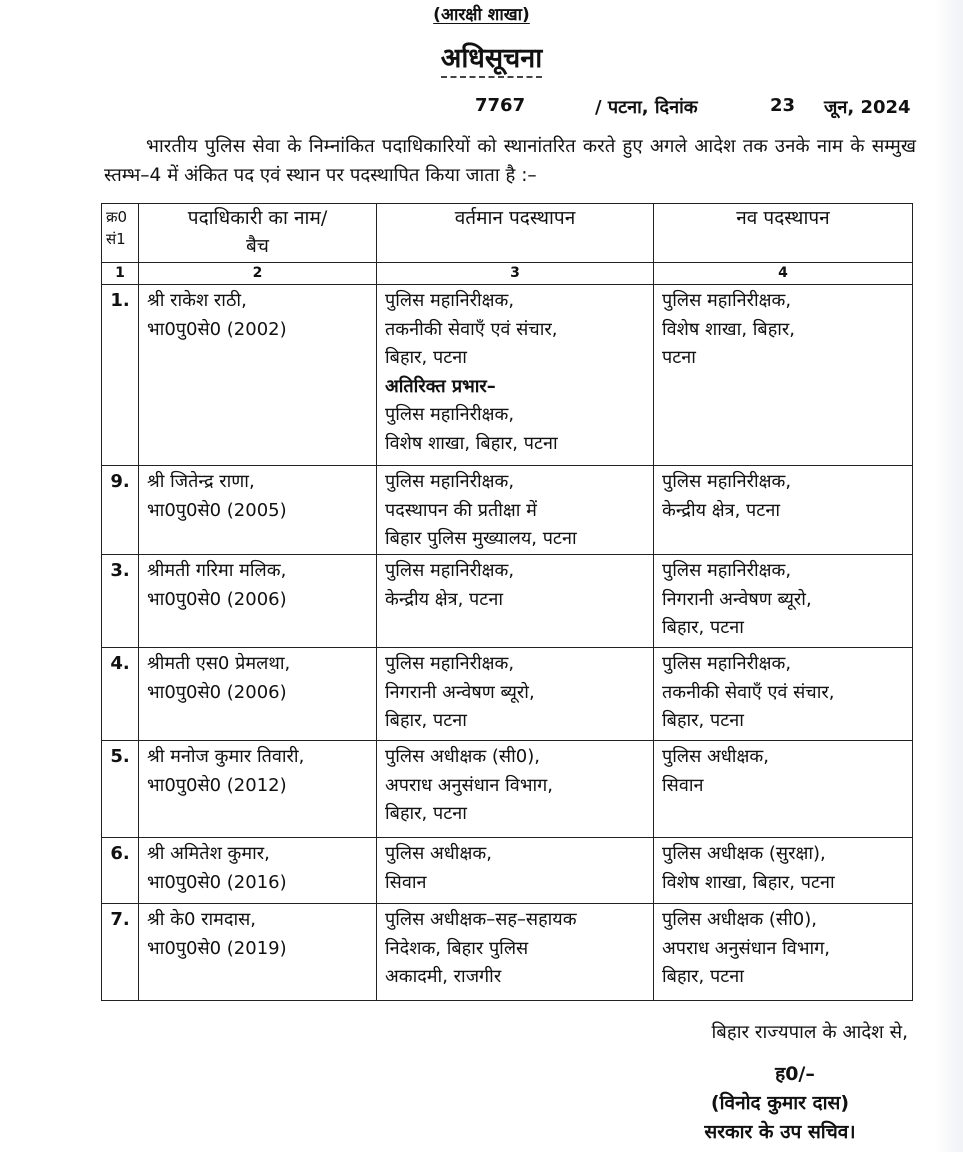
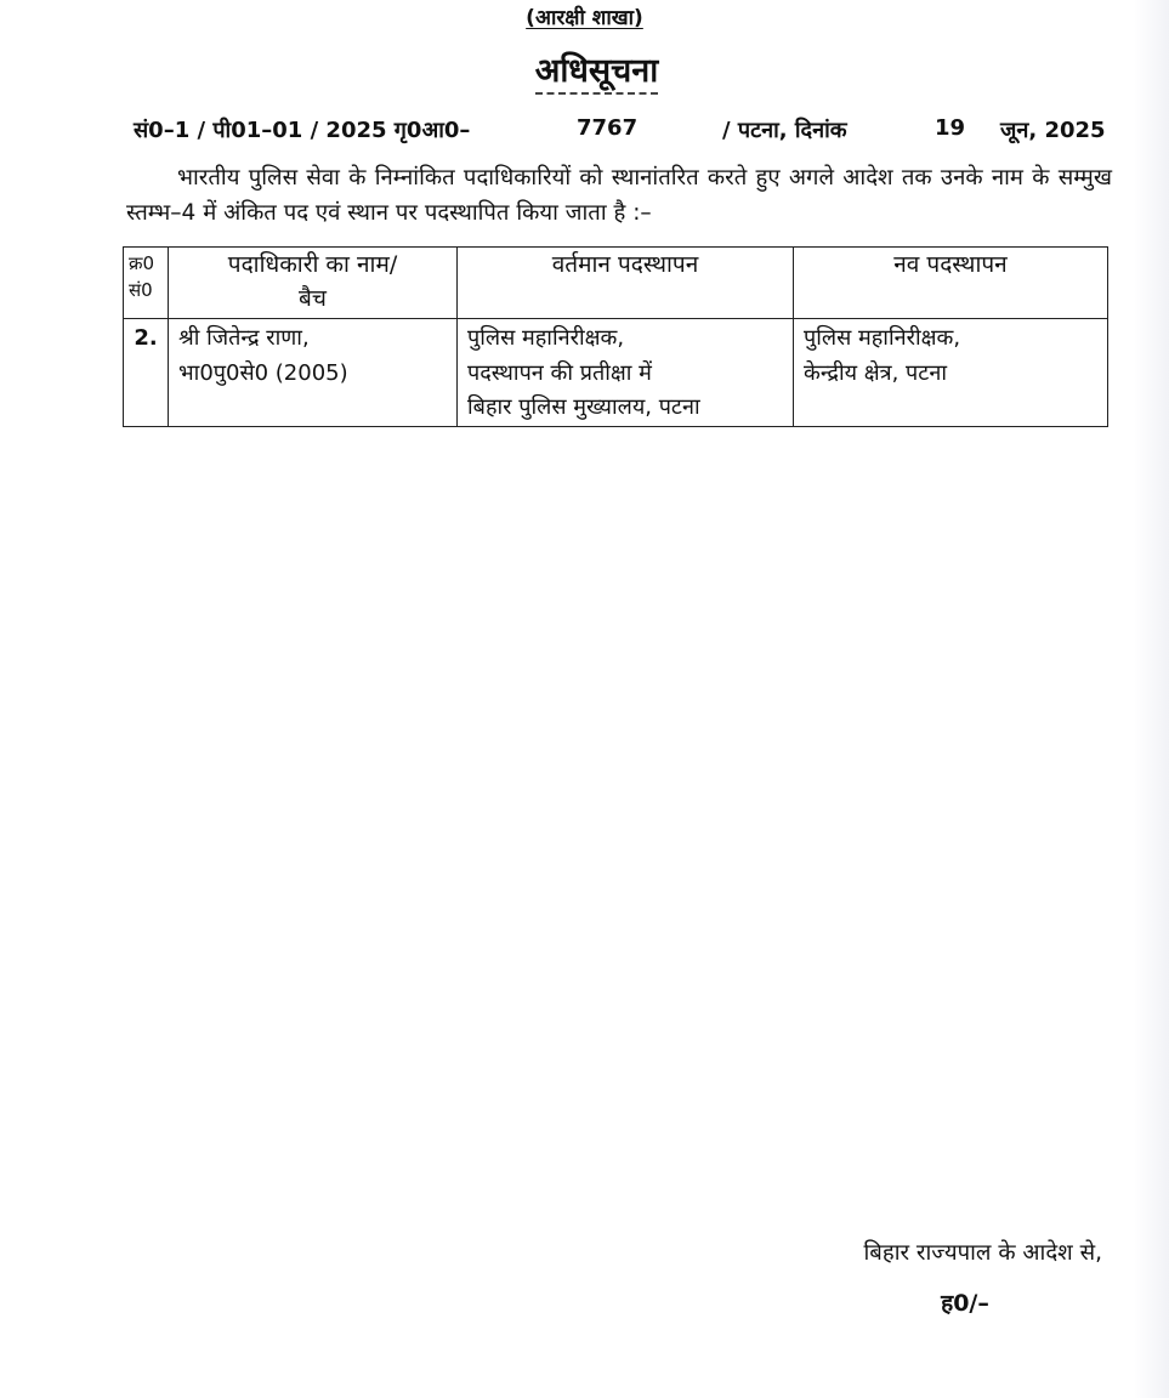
  (आरक्षी शाखा)
  अधिसूचना
+ सं0–1 / पी01–01 / 2025 गृ0आ0–
  7767
  / पटना, दिनांक
- 23
+ 19
- जून, 2024
+ जून, 2025
  भारतीय पुलिस सेवा के निम्नांकित पदाधिकारियों को स्थानांतरित करते हुए अगले आदेश तक उनके नाम के सम्मुख स्तम्भ–4 में अंकित पद एवं स्थान पर पदस्थापित किया जाता है :–
- क्र0 सं1	पदाधिकारी का नाम/ बैच	वर्तमान पदस्थापन	नव पदस्थापन
+ क्र0 सं0	पदाधिकारी का नाम/ बैच	वर्तमान पदस्थापन	नव पदस्थापन
- 1	2	3	4
- 1.	श्री राकेश राठी, भा0पु0से0 (2002)	पुलिस महानिरीक्षक, तकनीकी सेवाएँ एवं संचार, बिहार, पटना अतिरिक्त प्रभार– पुलिस महानिरीक्षक, विशेष शाखा, बिहार, पटना	पुलिस महानिरीक्षक, विशेष शाखा, बिहार, पटना
- 9.	श्री जितेन्द्र राणा, भा0पु0से0 (2005)	पुलिस महानिरीक्षक, पदस्थापन की प्रतीक्षा में बिहार पुलिस मुख्यालय, पटना	पुलिस महानिरीक्षक, केन्द्रीय क्षेत्र, पटना
+ 2.	श्री जितेन्द्र राणा, भा0पु0से0 (2005)	पुलिस महानिरीक्षक, पदस्थापन की प्रतीक्षा में बिहार पुलिस मुख्यालय, पटना	पुलिस महानिरीक्षक, केन्द्रीय क्षेत्र, पटना
- 3.	श्रीमती गरिमा मलिक, भा0पु0से0 (2006)	पुलिस महानिरीक्षक, केन्द्रीय क्षेत्र, पटना	पुलिस महानिरीक्षक, निगरानी अन्वेषण ब्यूरो, बिहार, पटना
- 4.	श्रीमती एस0 प्रेमलथा, भा0पु0से0 (2006)	पुलिस महानिरीक्षक, निगरानी अन्वेषण ब्यूरो, बिहार, पटना	पुलिस महानिरीक्षक, तकनीकी सेवाएँ एवं संचार, बिहार, पटना
- 5.	श्री मनोज कुमार तिवारी, भा0पु0से0 (2012)	पुलिस अधीक्षक (सी0), अपराध अनुसंधान विभाग, बिहार, पटना	पुलिस अधीक्षक, सिवान
- 6.	श्री अमितेश कुमार, भा0पु0से0 (2016)	पुलिस अधीक्षक, सिवान	पुलिस अधीक्षक (सुरक्षा), विशेष शाखा, बिहार, पटना
- 7.	श्री के0 रामदास, भा0पु0से0 (2019)	पुलिस अधीक्षक–सह–सहायक निदेशक, बिहार पुलिस अकादमी, राजगीर	पुलिस अधीक्षक (सी0), अपराध अनुसंधान विभाग, बिहार, पटना
  बिहार राज्यपाल के आदेश से,
  ह0/–
- (विनोद कुमार दास)
- सरकार के उप सचिव।
